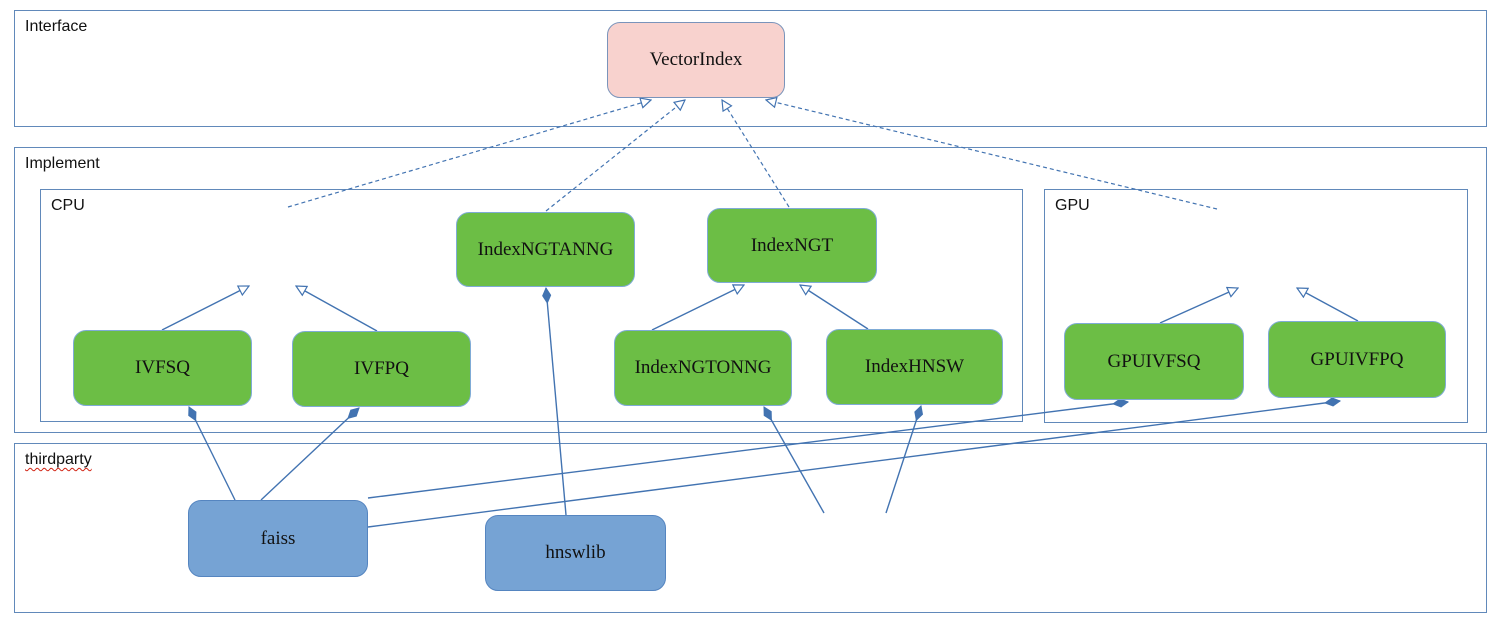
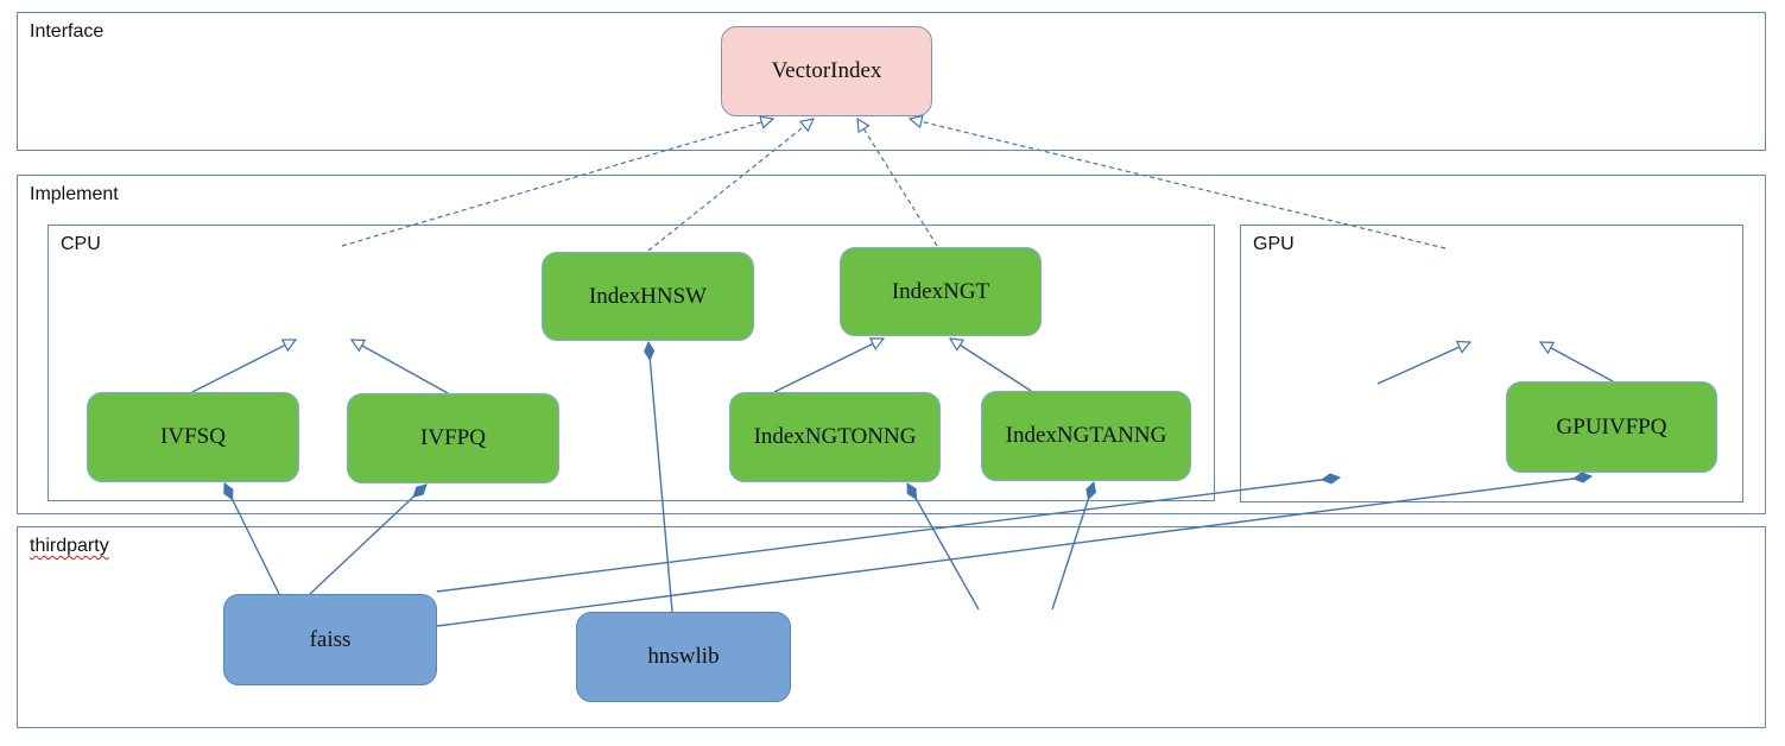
  Interface
  Implement
  CPU
  GPU
  thirdparty
  VectorIndex
- IndexNGTANNG
+ IndexHNSW
  IndexNGT
  IVFSQ
  IVFPQ
  IndexNGTONNG
- IndexHNSW
+ IndexNGTANNG
- GPUIVFSQ
  GPUIVFPQ
  faiss
  hnswlib
